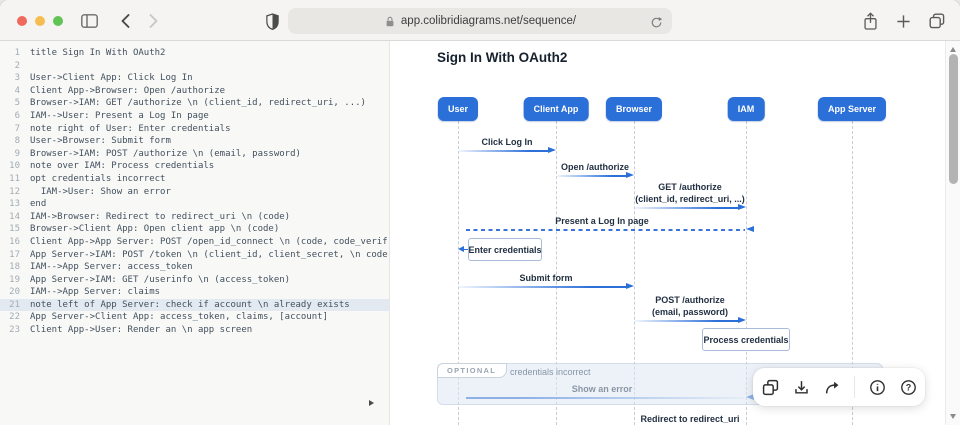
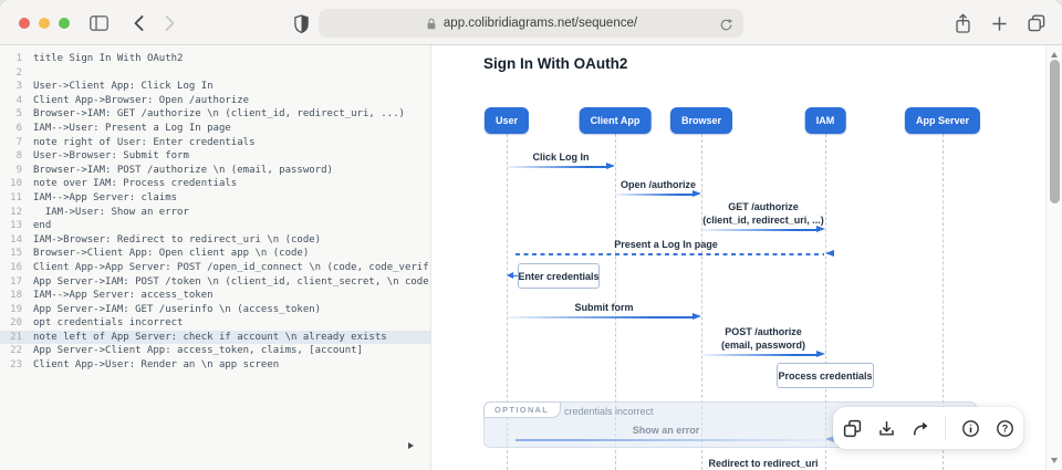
  app.colibridiagrams.net/sequence/
  1
  title Sign In With OAuth2
  2
  3
  User->Client App: Click Log In
  4
  Client App->Browser: Open /authorize
  5
  Browser->IAM: GET /authorize \n (client_id, redirect_uri, ...)
  6
  IAM-->User: Present a Log In page
  7
  note right of User: Enter credentials
  8
  User->Browser: Submit form
  9
  Browser->IAM: POST /authorize \n (email, password)
  10
  note over IAM: Process credentials
  11
- opt credentials incorrect
+ IAM-->App Server: claims
  12
  IAM->User: Show an error
  13
  end
  14
  IAM->Browser: Redirect to redirect_uri \n (code)
  15
  Browser->Client App: Open client app \n (code)
  16
  Client App->App Server: POST /open_id_connect \n (code, code_verif
  17
  App Server->IAM: POST /token \n (client_id, client_secret, \n code
  18
  IAM-->App Server: access_token
  19
  App Server->IAM: GET /userinfo \n (access_token)
  20
- IAM-->App Server: claims
+ opt credentials incorrect
  21
  note left of App Server: check if account \n already exists
  22
  App Server->Client App: access_token, claims, [account]
  23
  Client App->User: Render an \n app screen
  Sign In With OAuth2
  OPTIONAL
  credentials incorrect
  User
  Client App
  Browser
  IAM
  App Server
  Click Log In
  Open /authorize
  GET /authorize
  (client_id, redirect_uri, ...)
  Present a Log In page
  Submit form
  POST /authorize
  (email, password)
  Show an error
  Redirect to redirect_uri
  Enter credentials
  Process credentials
  ?
